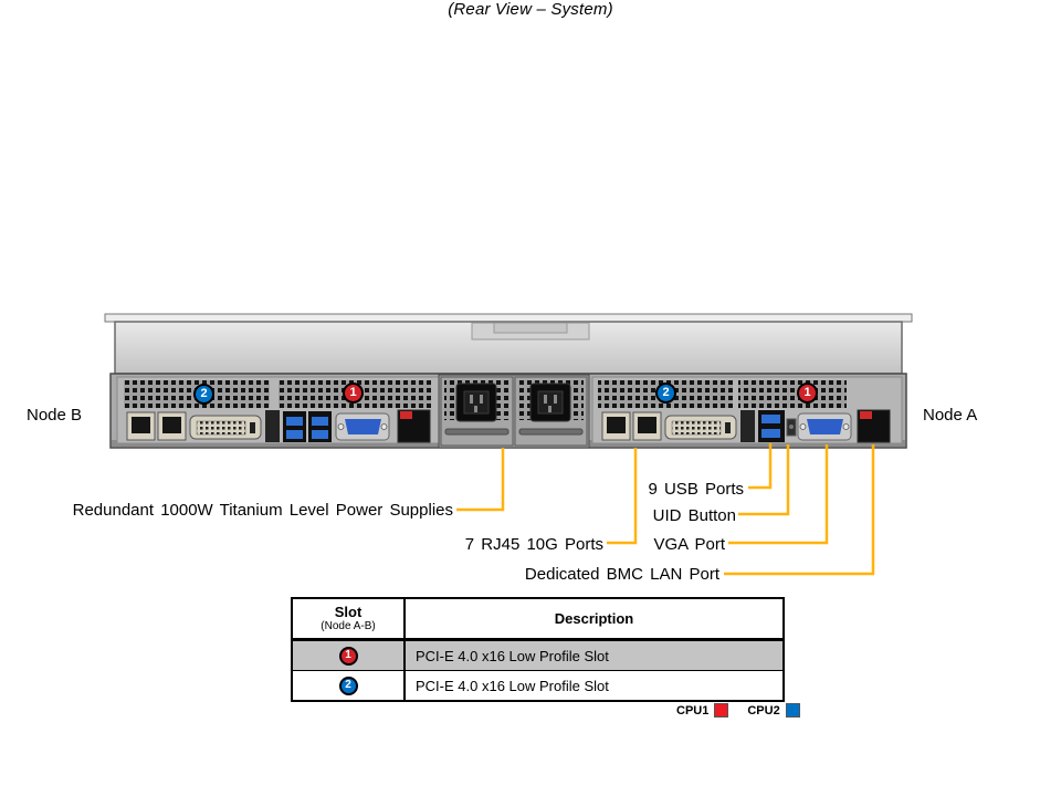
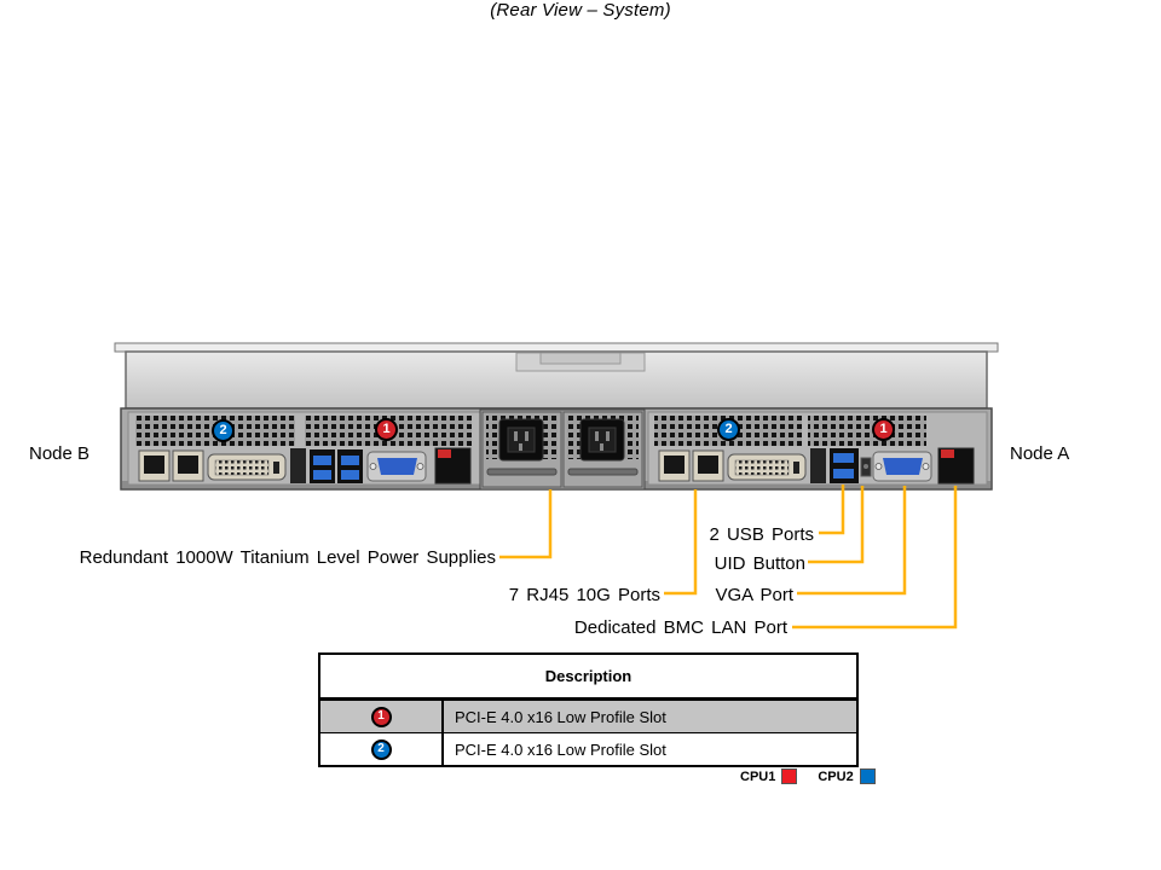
  (Rear View – System)
  Node B
  Node A
  2
  1
  2
  1
  Redundant 1000W Titanium Level Power Supplies
- 9 USB Ports
+ 2 USB Ports
  UID Button
  7 RJ45 10G Ports
  VGA Port
  Dedicated BMC LAN Port
- Slot
- (Node A-B)
  Description
  1
  PCI-E 4.0 x16 Low Profile Slot
  2
  PCI-E 4.0 x16 Low Profile Slot
  CPU1
  CPU2
